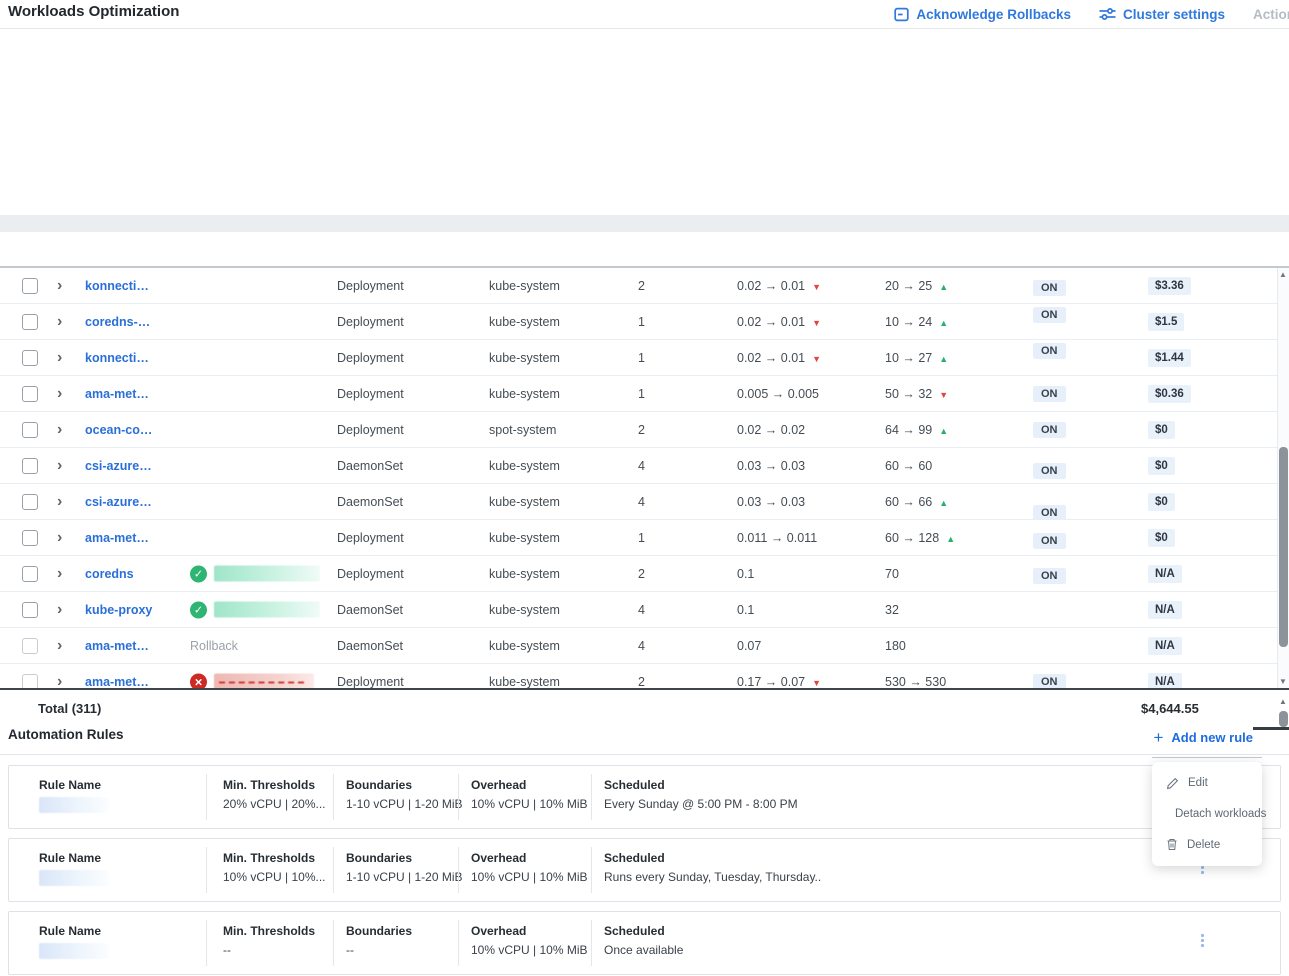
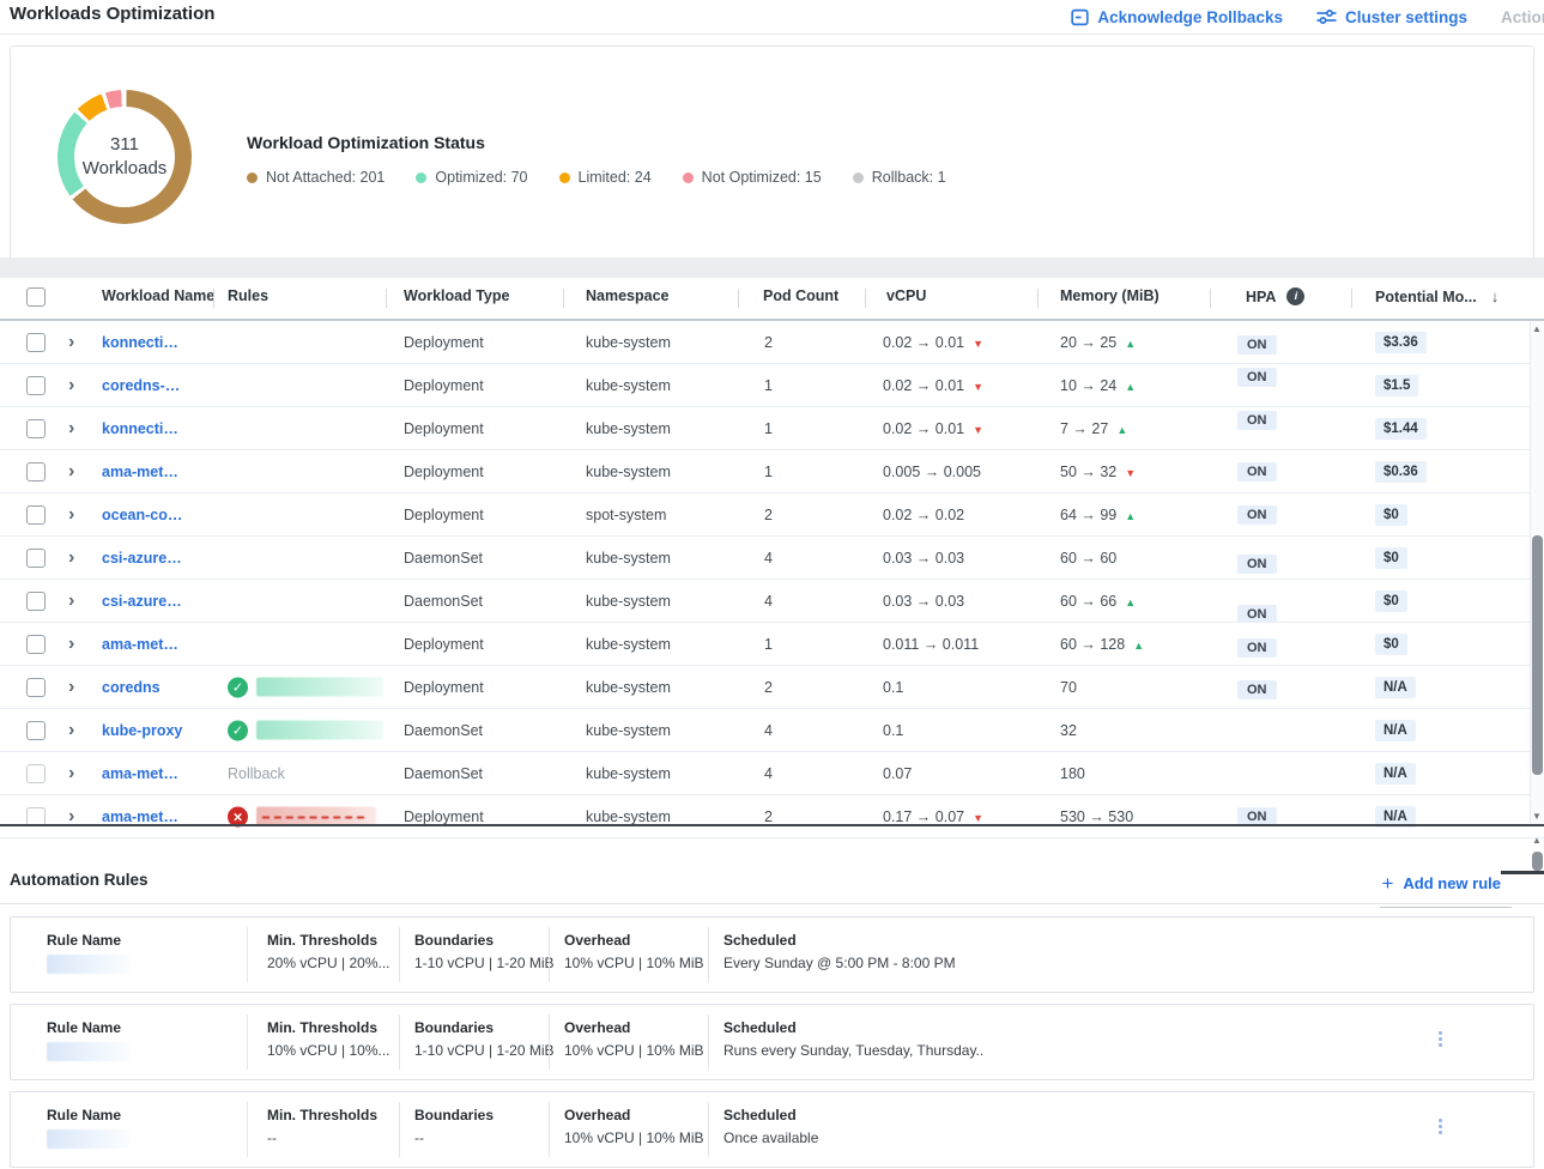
  Workloads Optimization
  Acknowledge Rollbacks
  Cluster settings
  Actio
+ 311
+ Workloads
+ Workload Optimization Status
+ Not Attached: 201
+ Optimized: 70
+ Limited: 24
+ Not Optimized: 15
+ Rollback: 1
+ Workload Name
+ Rules
+ Workload Type
+ Namespace
+ Pod Count
+ vCPU
+ Memory (MiB)
+ HPA
+ i
+ Potential Mo...
+ ↓
  ›
  konnecti…
  Deployment
  kube-system
  2
  0.02 → 0.01 ▼
  20 → 25 ▲
  ON
  $3.36
  ›
  coredns-…
  Deployment
  kube-system
  1
  0.02 → 0.01 ▼
  10 → 24 ▲
  ON
  $1.5
  ›
  konnecti…
  Deployment
  kube-system
  1
  0.02 → 0.01 ▼
- 10 → 27 ▲
+ 7 → 27 ▲
  ON
  $1.44
  ›
  ama-met…
  Deployment
  kube-system
  1
  0.005 → 0.005
  50 → 32 ▼
  ON
  $0.36
  ›
  ocean-co…
  Deployment
  spot-system
  2
  0.02 → 0.02
  64 → 99 ▲
  ON
  $0
  ›
  csi-azure…
  DaemonSet
  kube-system
  4
  0.03 → 0.03
  60 → 60
  ON
  $0
  ›
  csi-azure…
  DaemonSet
  kube-system
  4
  0.03 → 0.03
  60 → 66 ▲
  ON
  $0
  ›
  ama-met…
  Deployment
  kube-system
  1
  0.011 → 0.011
  60 → 128 ▲
  ON
  $0
  ›
  coredns
  ✓
  Deployment
  kube-system
  2
  0.1
  70
  ON
  N/A
  ›
  kube-proxy
  ✓
  DaemonSet
  kube-system
  4
  0.1
  32
  N/A
  ›
  ama-met…
  Rollback
  DaemonSet
  kube-system
  4
  0.07
  180
  N/A
  ›
  ama-met…
  ×
  Deployment
  kube-system
  2
  0.17 → 0.07 ▼
  530 → 530
  ON
  N/A
  ▲
  ▼
- Total (311)
- $4,644.55
  ▲
  Automation Rules
  +
  Add new rule
  Rule Name
  Min. Thresholds
  20% vCPU | 20%...
  Boundaries
  1-10 vCPU | 1-20 Mi
  Overhead
  10% vCPU | 10% MiB
  Scheduled
  Every Sunday @ 5:00 PM - 8:00 PM
  Rule Name
  Min. Thresholds
  10% vCPU | 10%...
  Boundaries
  1-10 vCPU | 1-20 Mi
  Overhead
  10% vCPU | 10% MiB
  Scheduled
  Runs every Sunday, Tuesday, Thursday..
  Rule Name
  Min. Thresholds
  --
  Boundaries
  --
  Overhead
  10% vCPU | 10% MiB
  Scheduled
  Once available
- Edit
- Detach workloads
- Delete
